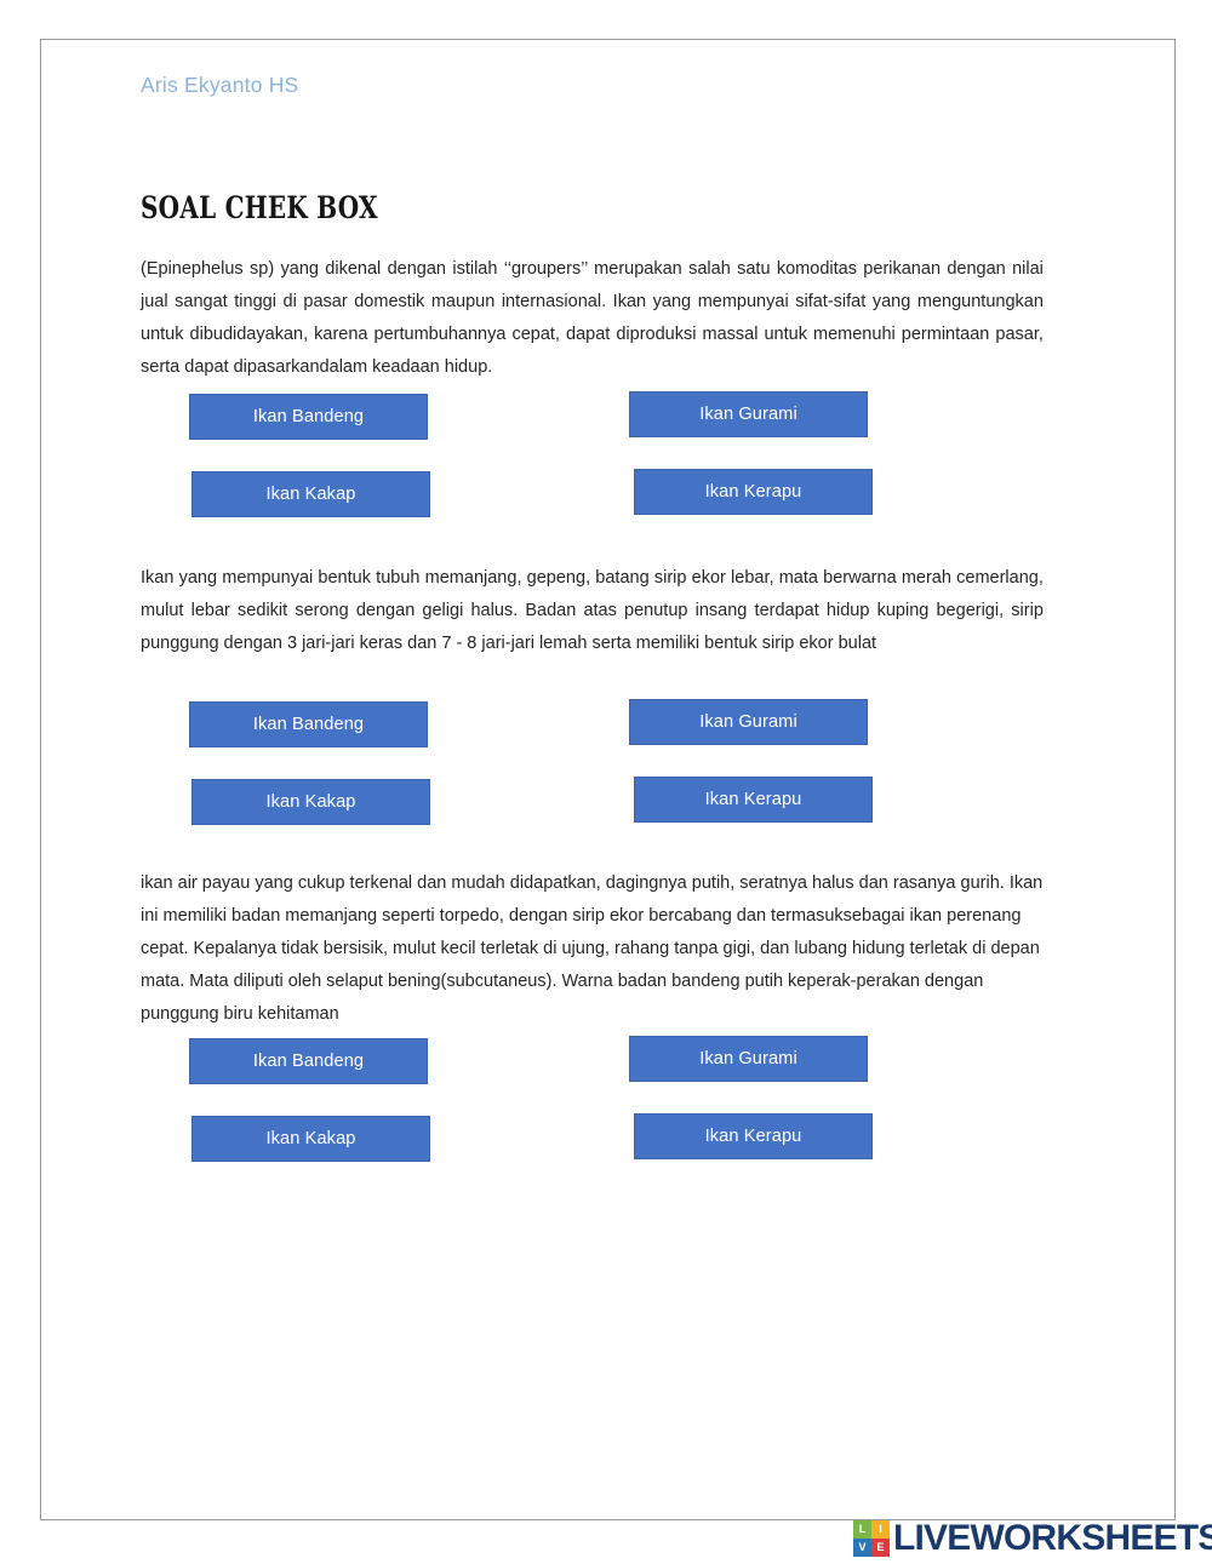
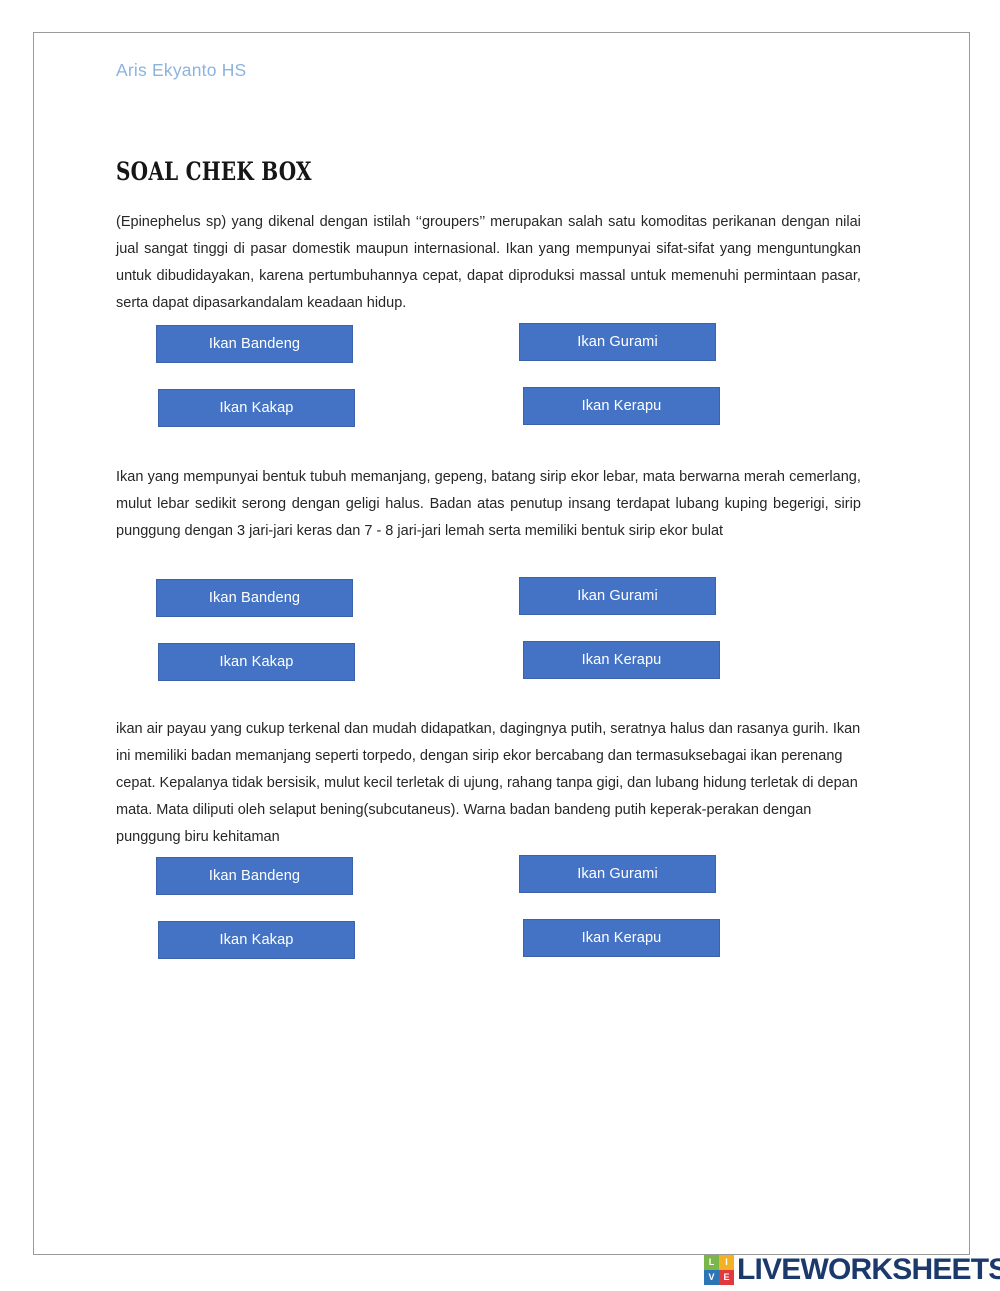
  Aris Ekyanto HS
  SOAL CHEK BOX
  (Epinephelus sp) yang dikenal dengan istilah ‘‘groupers’’ merupakan salah satu komoditas perikanan dengan nilai jual sangat tinggi di pasar domestik maupun internasional. Ikan yang mempunyai sifat-sifat yang menguntungkan untuk dibudidayakan, karena pertumbuhannya cepat, dapat diproduksi massal untuk memenuhi permintaan pasar, serta dapat dipasarkandalam keadaan hidup.
  Ikan Bandeng
  Ikan Gurami
  Ikan Kakap
  Ikan Kerapu
- Ikan yang mempunyai bentuk tubuh memanjang, gepeng, batang sirip ekor lebar, mata berwarna merah cemerlang, mulut lebar sedikit serong dengan geligi halus. Badan atas penutup insang terdapat hidup kuping begerigi, sirip punggung dengan 3 jari-jari keras dan 7 - 8 jari-jari lemah serta memiliki bentuk sirip ekor bulat
+ Ikan yang mempunyai bentuk tubuh memanjang, gepeng, batang sirip ekor lebar, mata berwarna merah cemerlang, mulut lebar sedikit serong dengan geligi halus. Badan atas penutup insang terdapat lubang kuping begerigi, sirip punggung dengan 3 jari-jari keras dan 7 - 8 jari-jari lemah serta memiliki bentuk sirip ekor bulat
  Ikan Bandeng
  Ikan Gurami
  Ikan Kakap
  Ikan Kerapu
  ikan air payau yang cukup terkenal dan mudah didapatkan, dagingnya putih, seratnya halus dan rasanya gurih. Ikan ini memiliki badan memanjang seperti torpedo, dengan sirip ekor bercabang dan termasuksebagai ikan perenang cepat. Kepalanya tidak bersisik, mulut kecil terletak di ujung, rahang tanpa gigi, dan lubang hidung terletak di depan mata. Mata diliputi oleh selaput bening(subcutaneus). Warna badan bandeng putih keperak-perakan dengan punggung biru kehitaman
  Ikan Bandeng
  Ikan Gurami
  Ikan Kakap
  Ikan Kerapu
  L
  I
  V
  E
  LIVEWORKSHEETS
